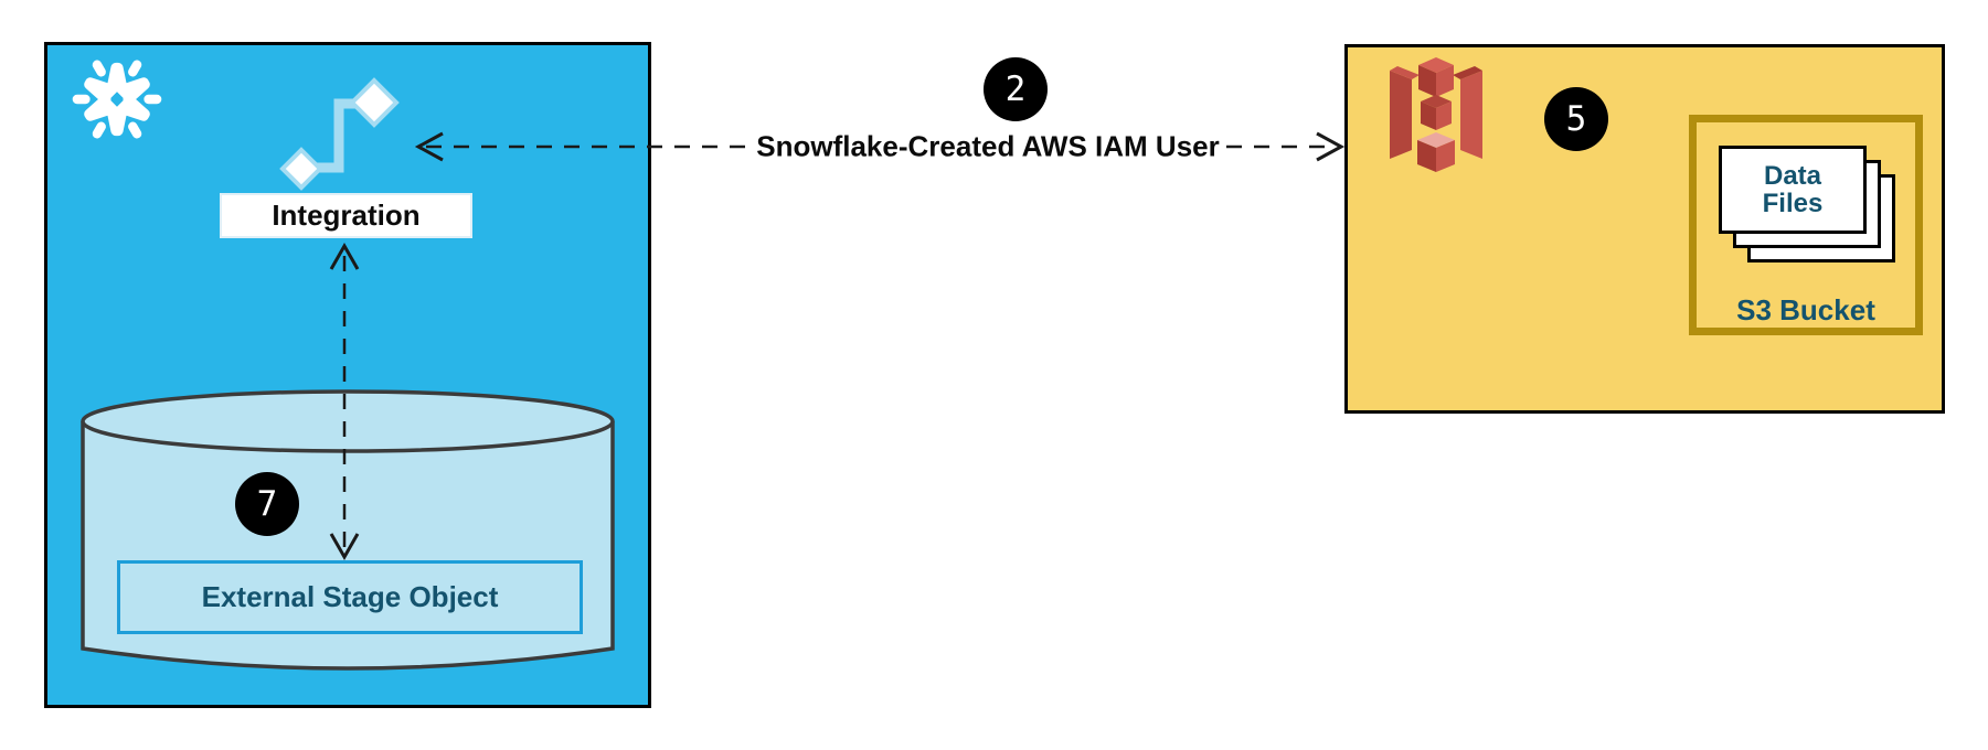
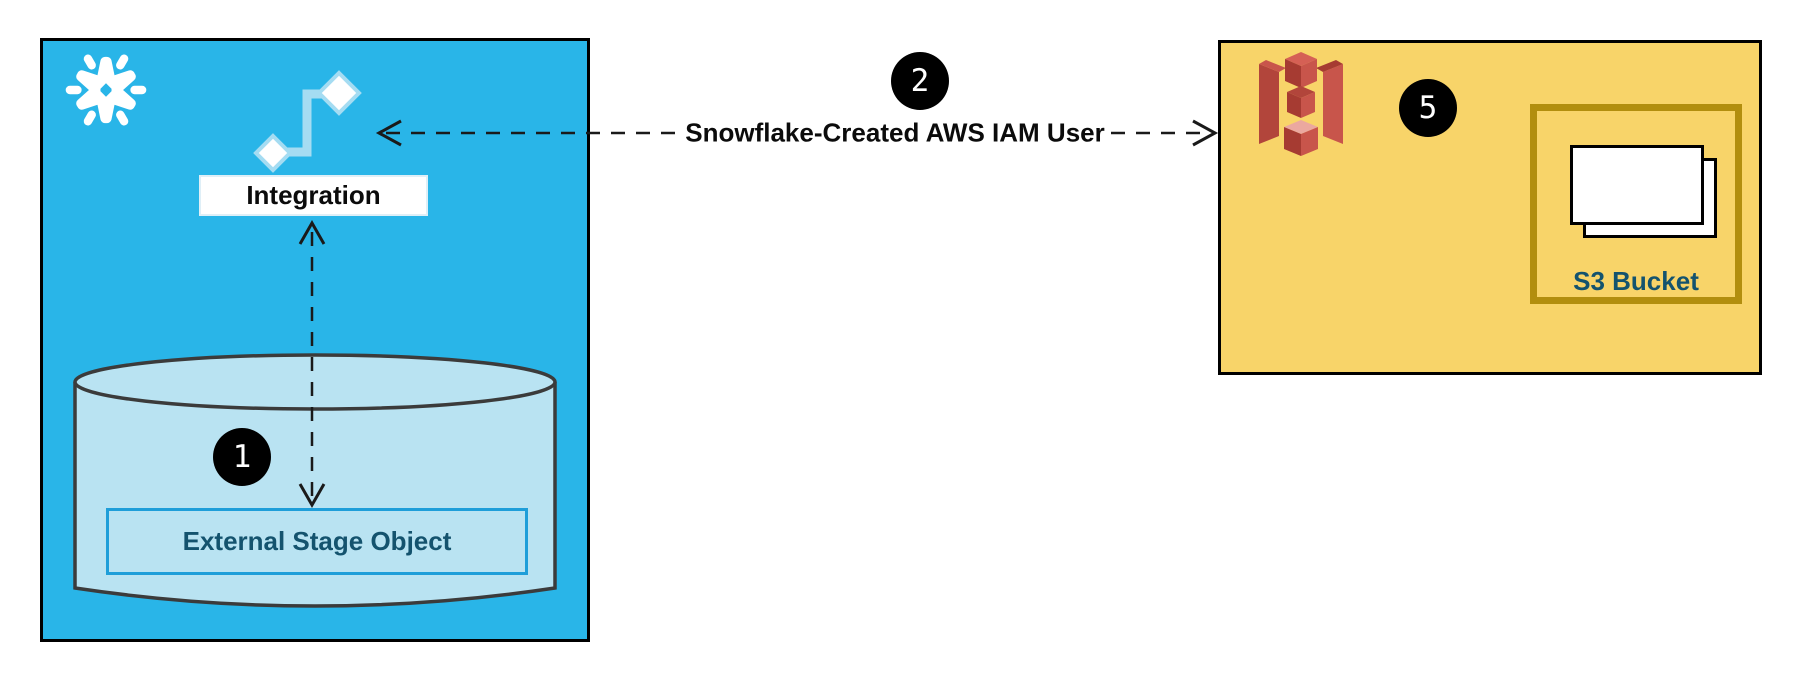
  Integration
- 7
+ 1
  External Stage Object
  Snowflake-Created AWS IAM User
  2
  5
- Data
- Files
  S3 Bucket
